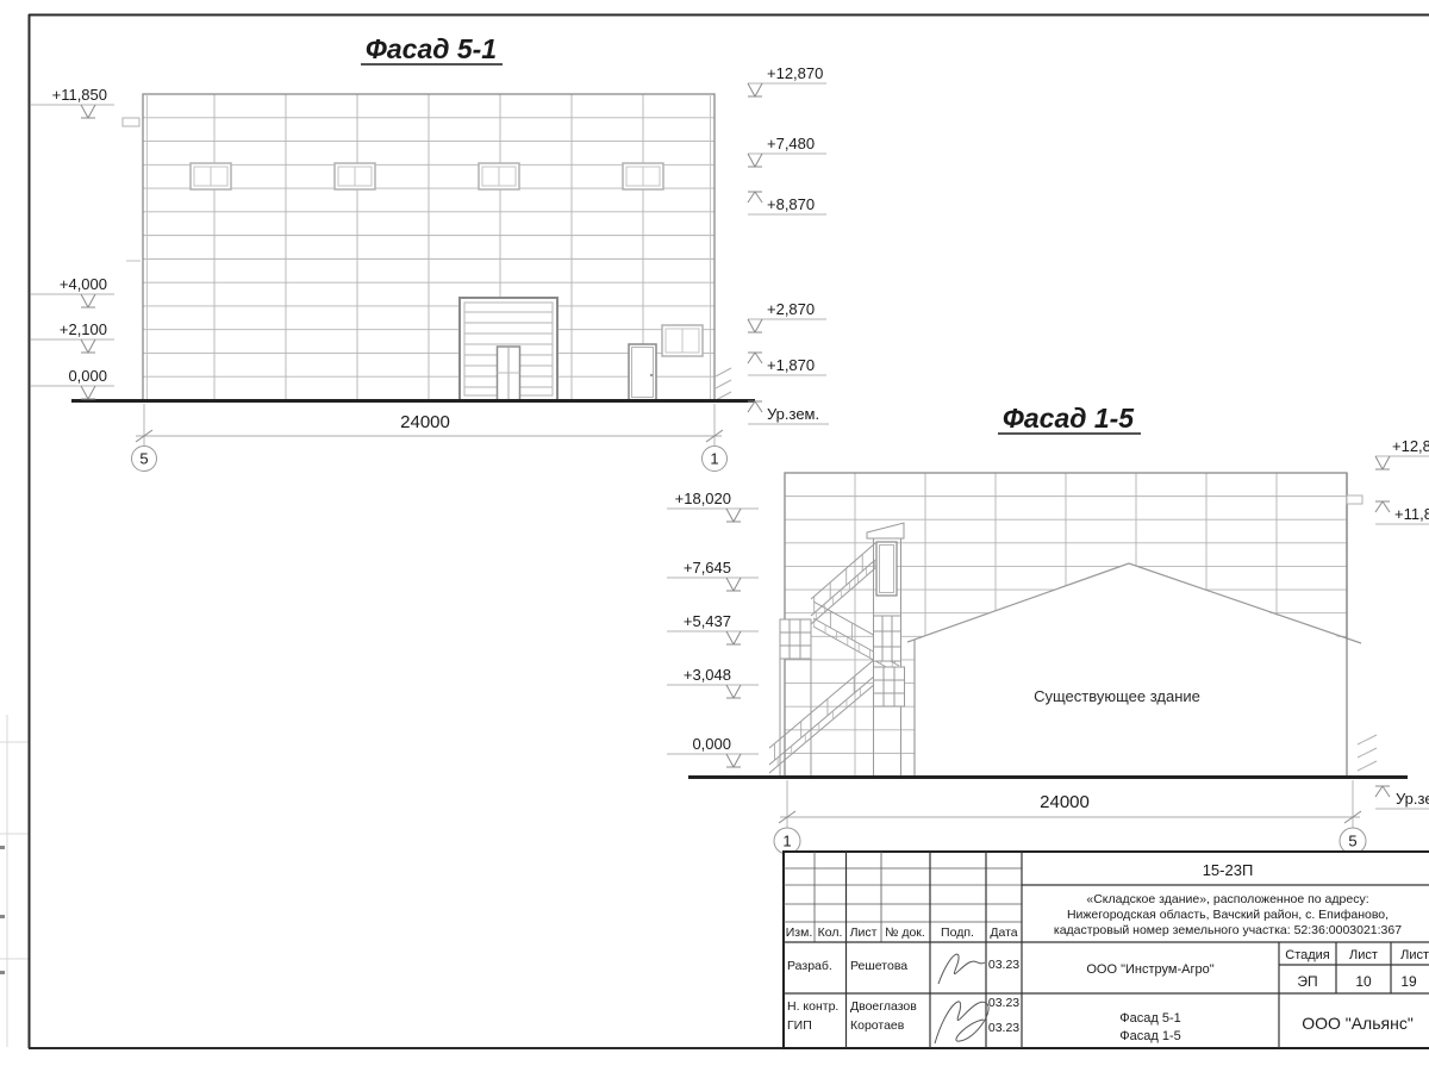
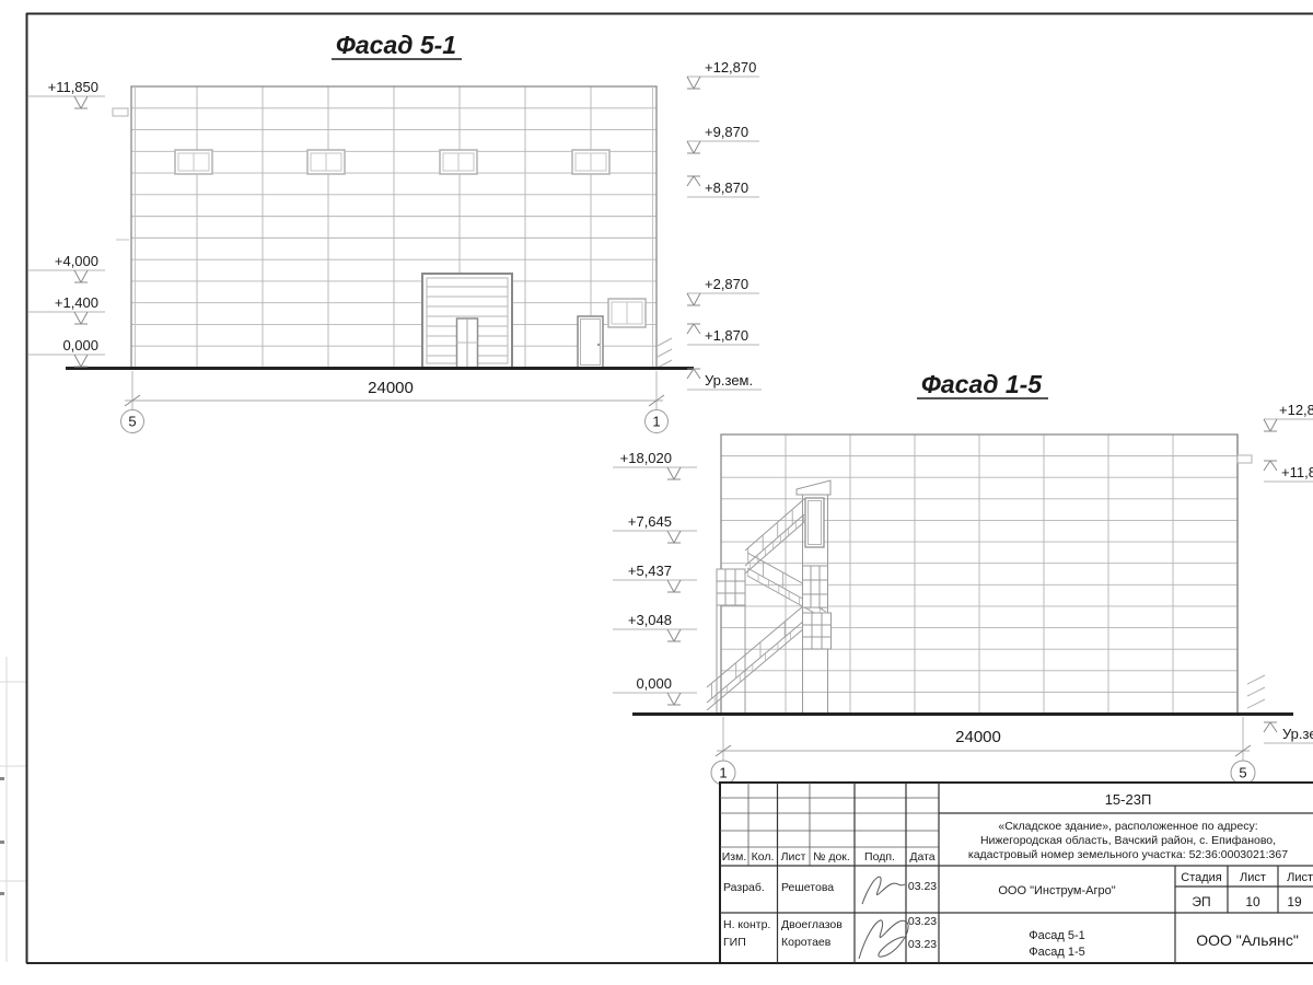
  24000
  5
  1
  Фасад 5-1
- Существующее здание
  24000
  1
  5
  Фасад 1-5
  +11,850
  +4,000
- +2,100
+ +1,400
  0,000
  +12,870
- +7,480
+ +9,870
  +8,870
  +2,870
  +1,870
  Ур.зем.
  +18,020
  +7,645
  +5,437
  +3,048
  0,000
  +12,8
  +11,8
  Изм.
  Кол.
  Лист
  № док.
  Подп.
  Дата
  Разраб.
  Решетова
  03.23
  Н. контр.
  Двоеглазов
  03.23
  ГИП
  Коротаев
  03.23
  15-23П
  «Складское здание», расположенное по адресу:
  Нижегородская область, Вачский район, с. Епифаново,
  кадастровый номер земельного участка: 52:36:0003021:367
  ООО "Инструм-Агро"
  Стадия
  Лист
  ЭП
  10
  19
  Фасад 5-1
  Фасад 1-5
  ООО "Альянс"
